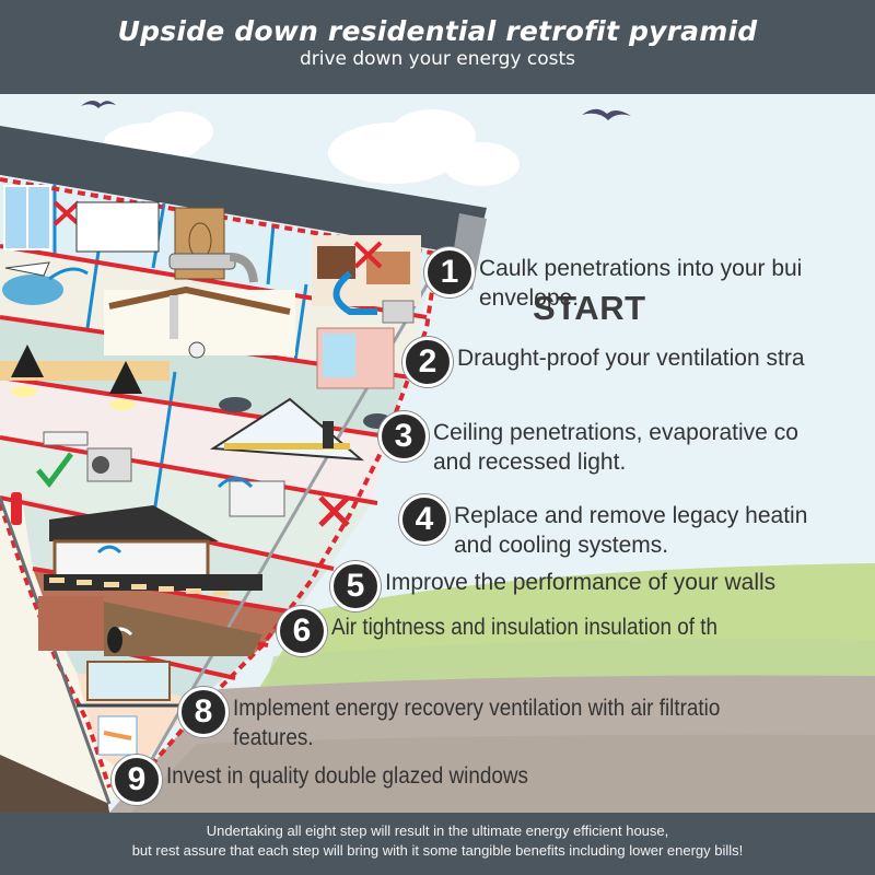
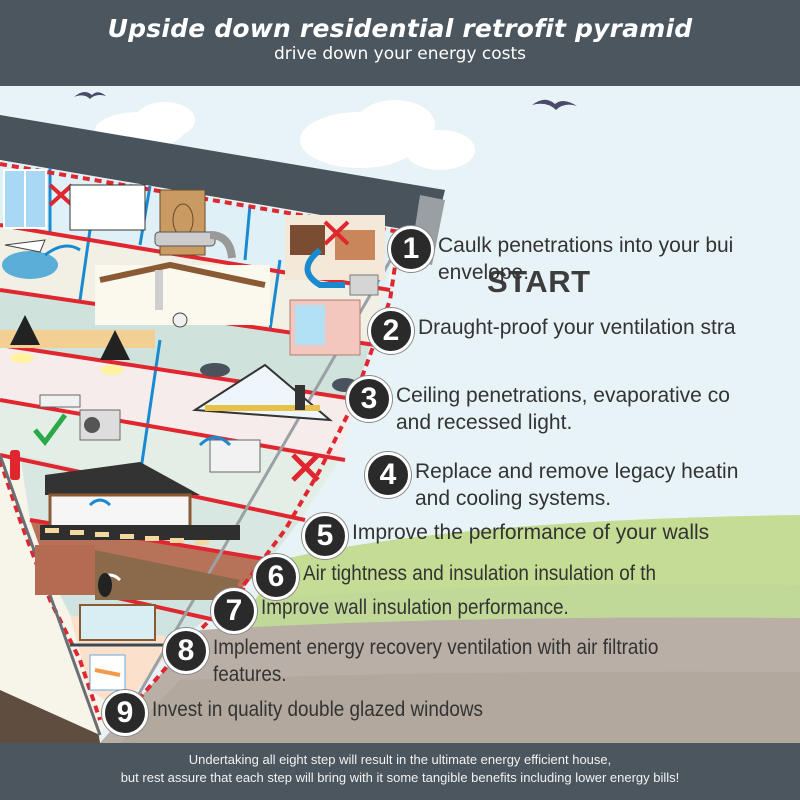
  Upside down residential retrofit pyramid
  drive down your energy costs
  START
  1
  Caulk penetrations into your bui
  envelope.
  2
  Draught-proof your ventilation stra
  3
  Ceiling penetrations, evaporative co
  and recessed light.
  4
  Replace and remove legacy heatin
  and cooling systems.
  5
  Improve the performance of your walls
  6
  Air tightness and insulation insulation of th
+ 7
+ Improve wall insulation performance.
  8
  Implement energy recovery ventilation with air filtratio
  features.
  9
  Invest in quality double glazed windows
  Undertaking all eight step will result in the ultimate energy efficient house,
  but rest assure that each step will bring with it some tangible benefits including lower energy bills!
